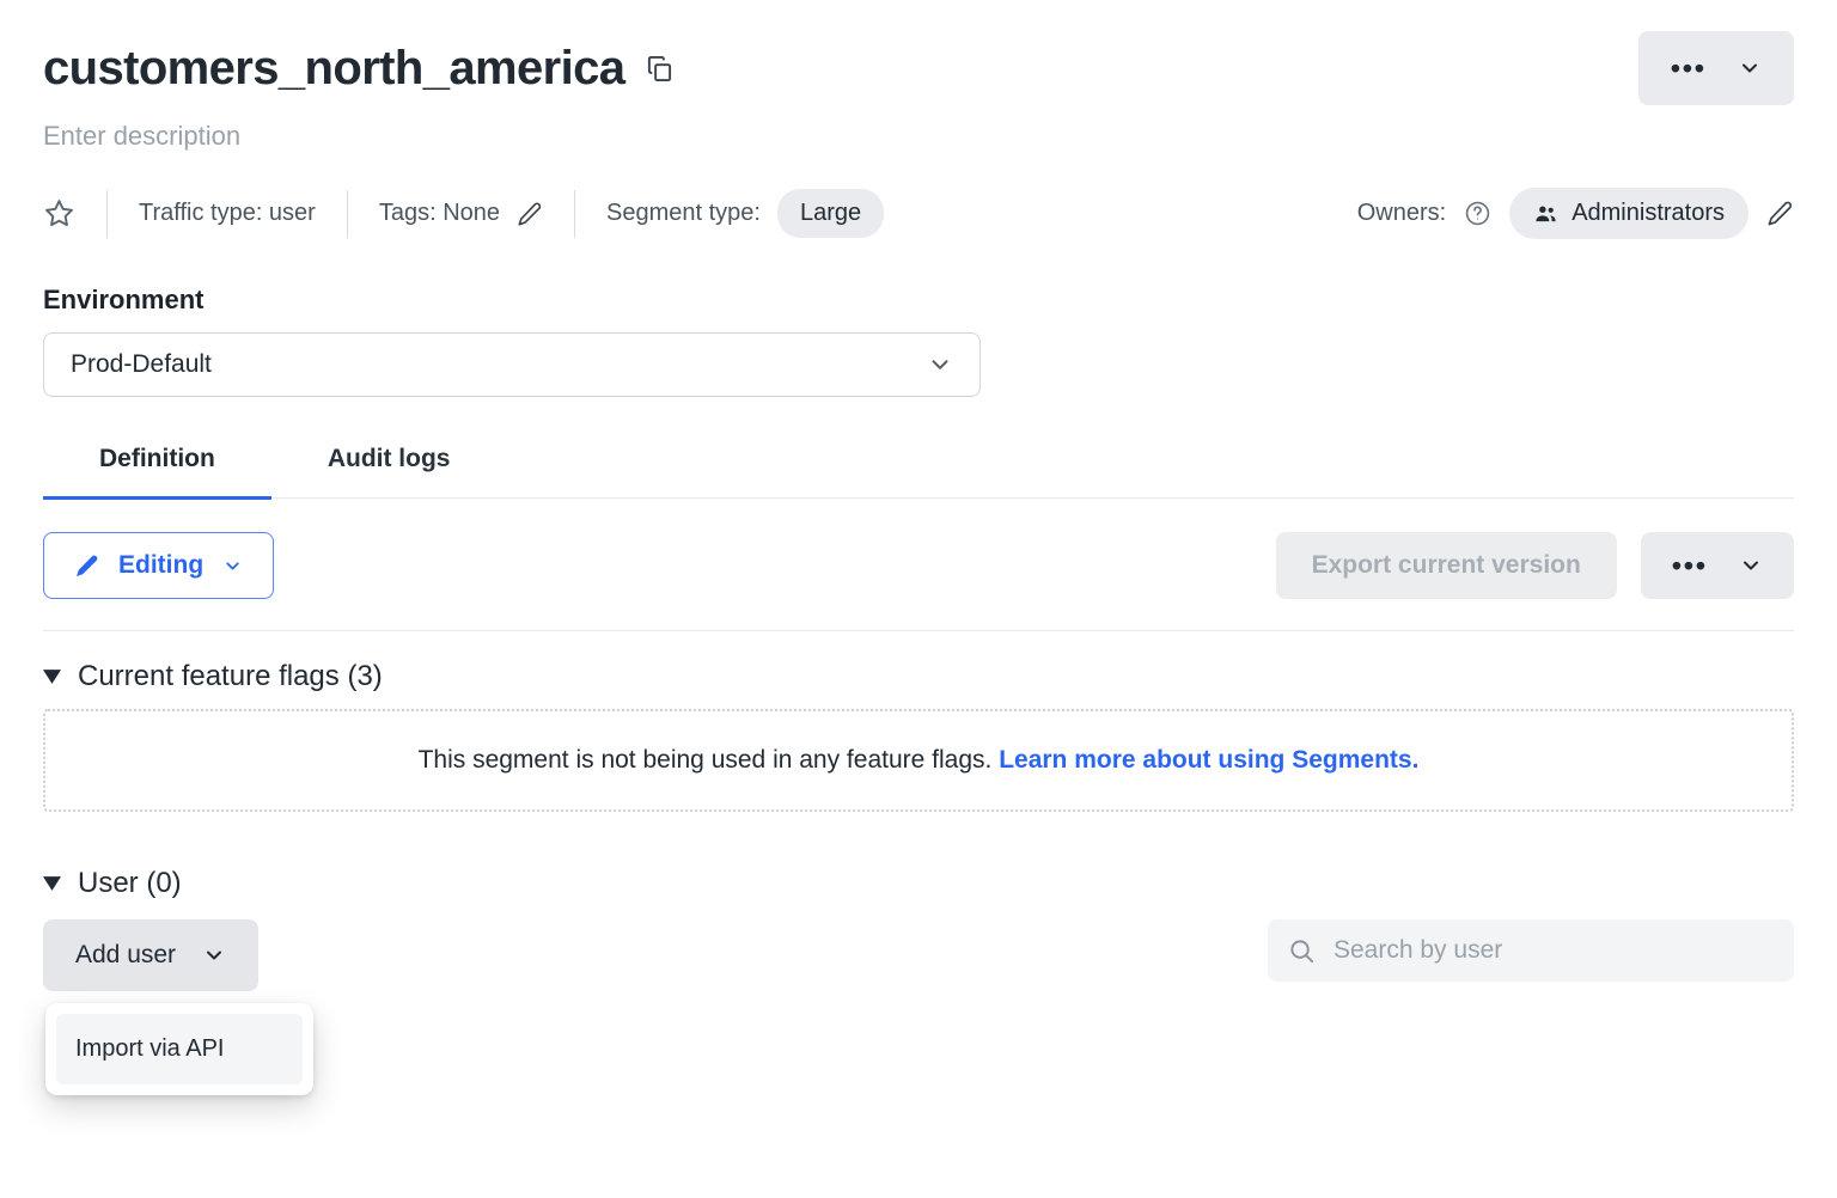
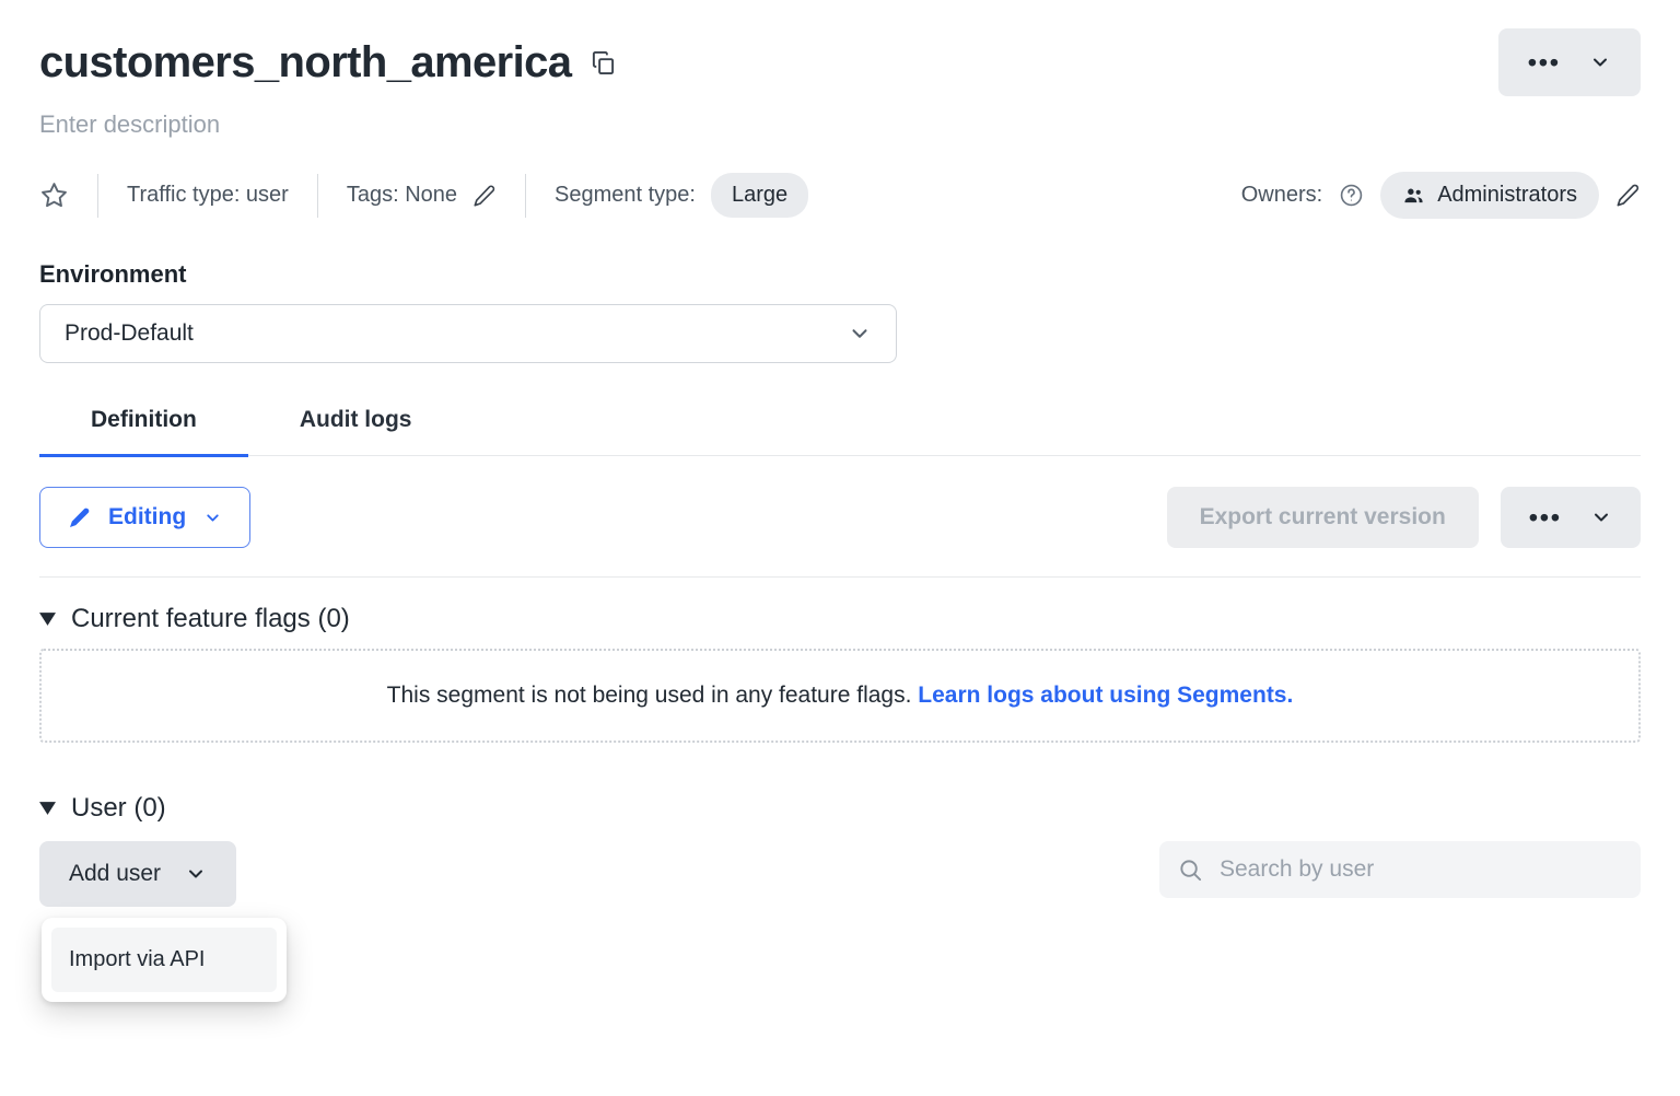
  customers_north_america
  •••
  Enter description
  Traffic type: user
  Tags: None
  Segment type:
  Large
  Owners:
  Administrators
  Environment
  Prod-Default
  Definition
  Audit logs
  Editing
  Export current version
  •••
- Current feature flags (3)
+ Current feature flags (0)
- This segment is not being used in any feature flags. Learn more about using Segments.
+ This segment is not being used in any feature flags. Learn logs about using Segments.
  User (0)
  Add user
  Import via API
  Search by user
